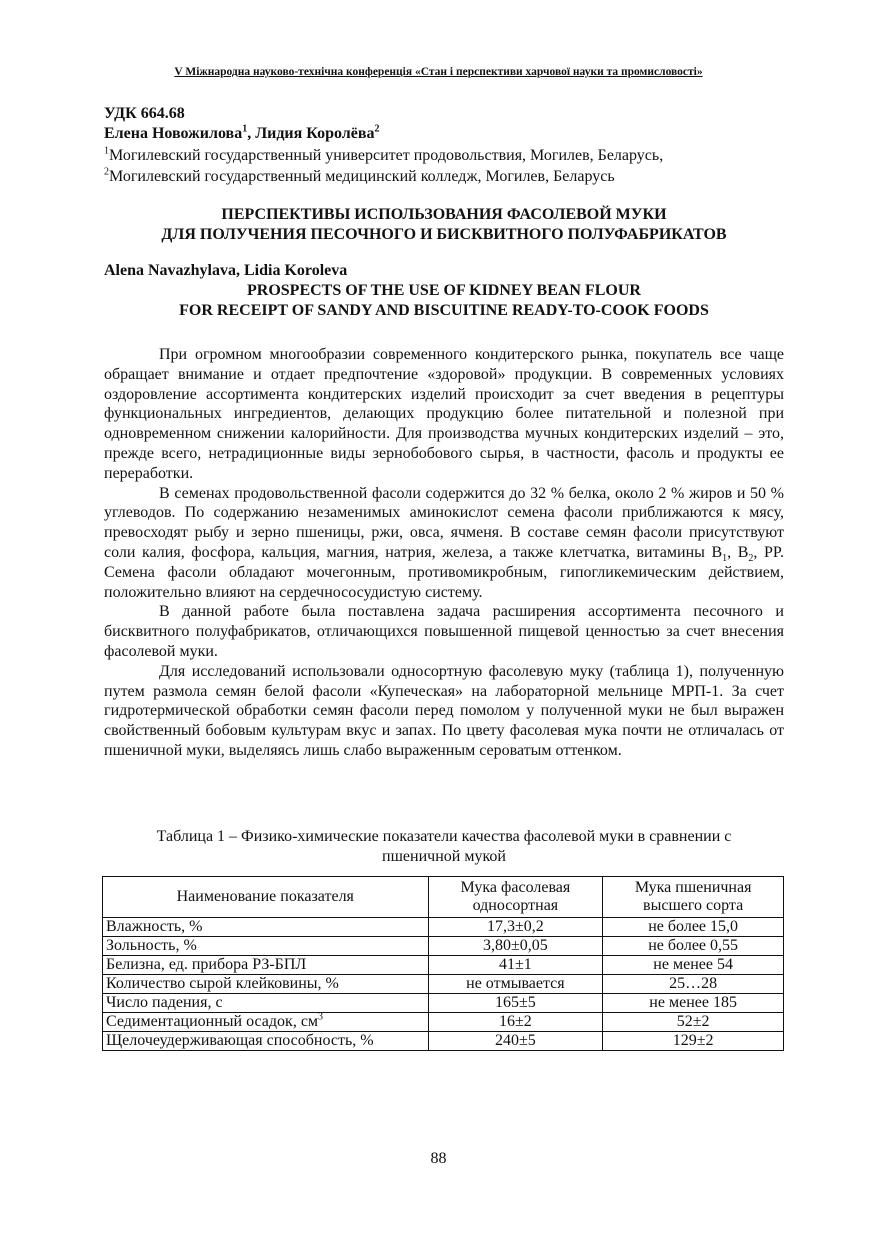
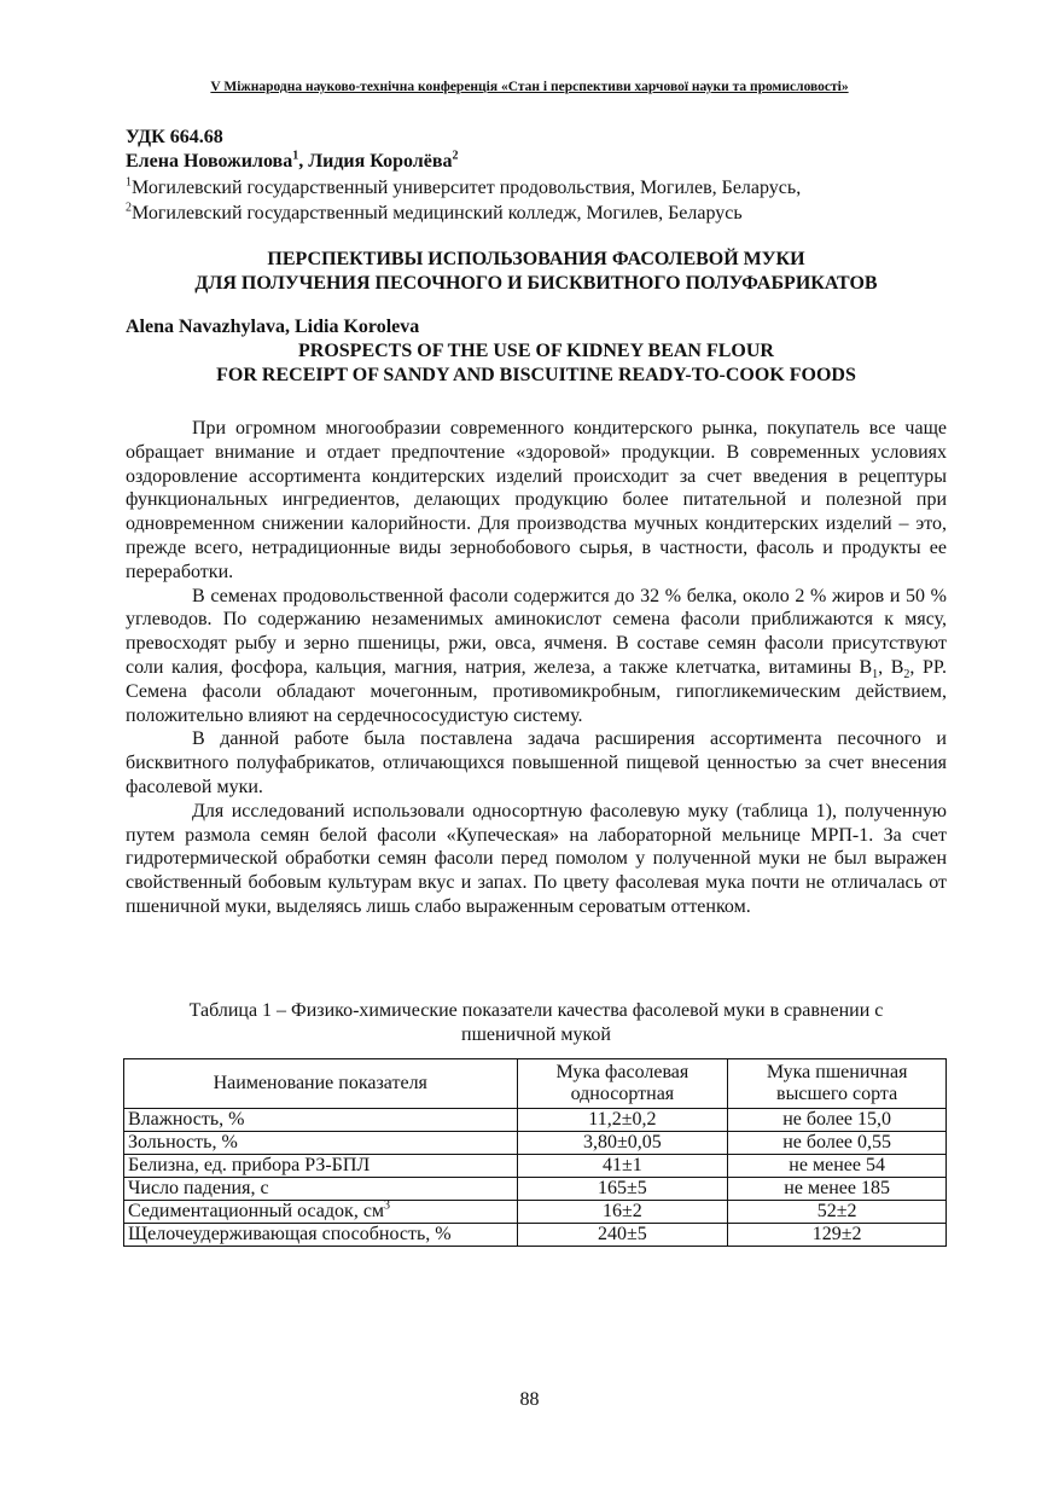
  V Міжнародна науково-технічна конференція «Стан і перспективи харчової науки та промисловості»
  УДК 664.68
  Елена Новожилова1, Лидия Королёва2
  1Могилевский государственный университет продовольствия, Могилев, Беларусь,
  2Могилевский государственный медицинский колледж, Могилев, Беларусь
  ПЕРСПЕКТИВЫ ИСПОЛЬЗОВАНИЯ ФАСОЛЕВОЙ МУКИ
  ДЛЯ ПОЛУЧЕНИЯ ПЕСОЧНОГО И БИСКВИТНОГО ПОЛУФАБРИКАТОВ
  Alena Navazhylava, Lidia Koroleva
  PROSPECTS OF THE USE OF KIDNEY BEAN FLOUR
  FOR RECEIPT OF SANDY AND BISCUITINE READY-TO-COOK FOODS
  При огромном многообразии современного кондитерского рынка, покупатель все чаще обращает внимание и отдает предпочтение «здоровой» продукции. В современных условиях оздоровление ассортимента кондитерских изделий происходит за счет введения в рецептуры функциональных ингредиентов, делающих продукцию более питательной и полезной при одновременном снижении калорийности. Для производства мучных кондитерских изделий – это, прежде всего, нетрадиционные виды зернобобового сырья, в частности, фасоль и продукты ее переработки.
  В семенах продовольственной фасоли содержится до 32 % белка, около 2 % жиров и 50 % углеводов. По содержанию незаменимых аминокислот семена фасоли приближаются к мясу, превосходят рыбу и зерно пшеницы, ржи, овса, ячменя. В составе семян фасоли присутствуют соли калия, фосфора, кальция, магния, натрия, железа, а также клетчатка, витамины B1, B2, PP. Семена фасоли обладают мочегонным, противомикробным, гипогликемическим действием, положительно влияют на сердечнососудистую систему.
  В данной работе была поставлена задача расширения ассортимента песочного и бисквитного полуфабрикатов, отличающихся повышенной пищевой ценностью за счет внесения фасолевой муки.
  Для исследований использовали односортную фасолевую муку (таблица 1), полученную путем размола семян белой фасоли «Купеческая» на лабораторной мельнице МРП-1. За счет гидротермической обработки семян фасоли перед помолом у полученной муки не был выражен свойственный бобовым культурам вкус и запах. По цвету фасолевая мука почти не отличалась от пшеничной муки, выделяясь лишь слабо выраженным сероватым оттенком.
  Таблица 1 – Физико-химические показатели качества фасолевой муки в сравнении с
  пшеничной мукой
  Наименование показателя	Мука фасолевая односортная	Мука пшеничная высшего сорта
- Влажность, %	17,3±0,2	не более 15,0
+ Влажность, %	11,2±0,2	не более 15,0
  Зольность, %	3,80±0,05	не более 0,55
  Белизна, ед. прибора РЗ-БПЛ	41±1	не менее 54
- Количество сырой клейковины, %	не отмывается	25…28
  Число падения, с	165±5	не менее 185
  Седиментационный осадок, см3	16±2	52±2
  Щелочеудерживающая способность, %	240±5	129±2
  88
